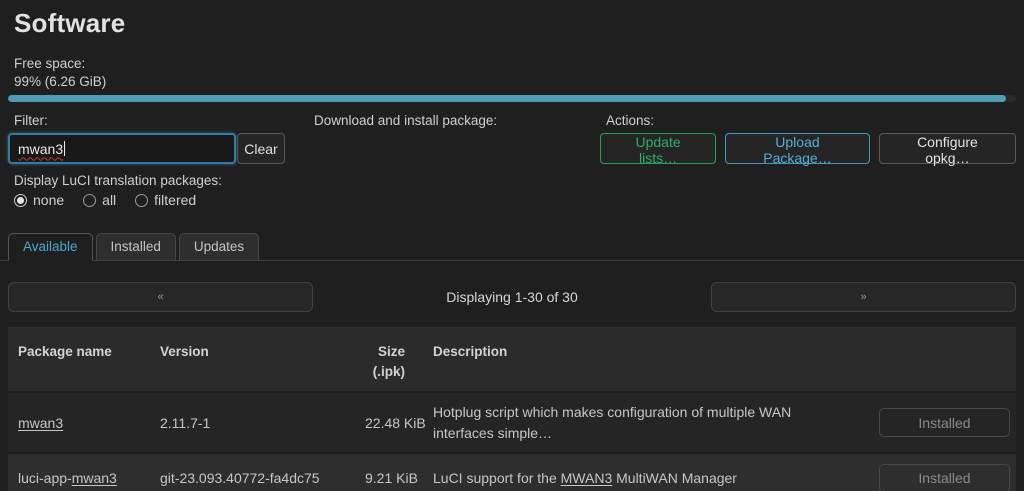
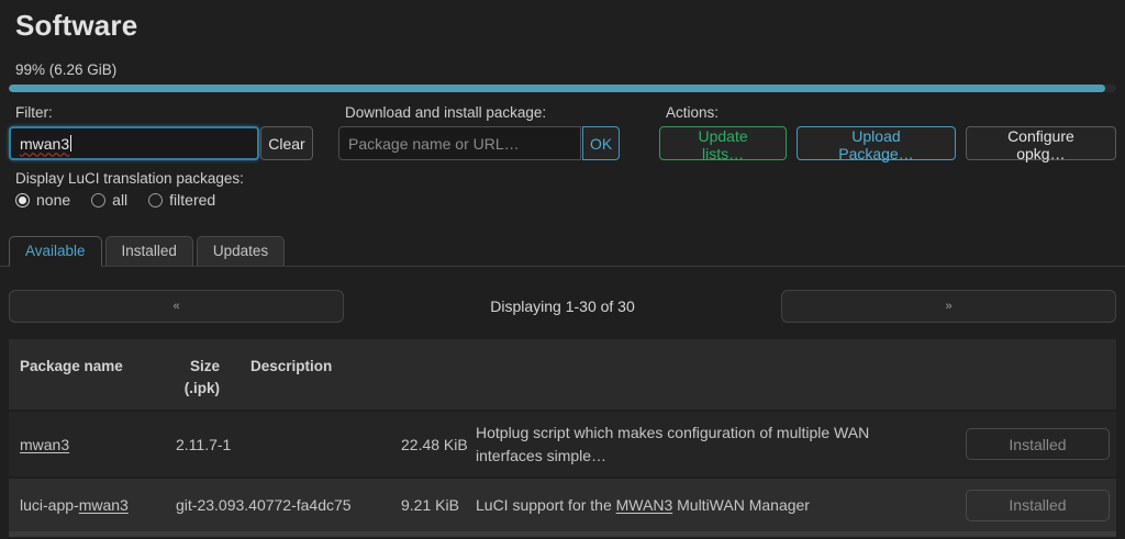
  Software
- Free space:
  99% (6.26 GiB)
  Filter:
  mwan3
  Clear
  Download and install package:
+ Package name or URL…
+ OK
  Actions:
  Update lists…
  Upload Package…
  Configure opkg…
  Display LuCI translation packages:
  none
  all
  filtered
  Available
  Installed
  Updates
  «
  Displaying 1-30 of 30
  »
  Package name
- Version
  Size
  (.ipk)
  Description
  mwan3
  2.11.7-1
  Hotplug script which makes configuration of multiple WAN interfaces simple…
  Installed
  luci-app-mwan3
  git-23.093.40772-fa4dc75
  9.21 K
  LuCI support for the MWAN3 MultiWAN Manager
  Installed
